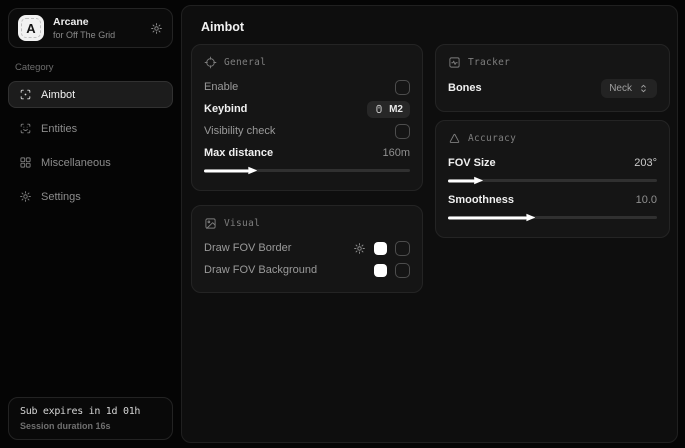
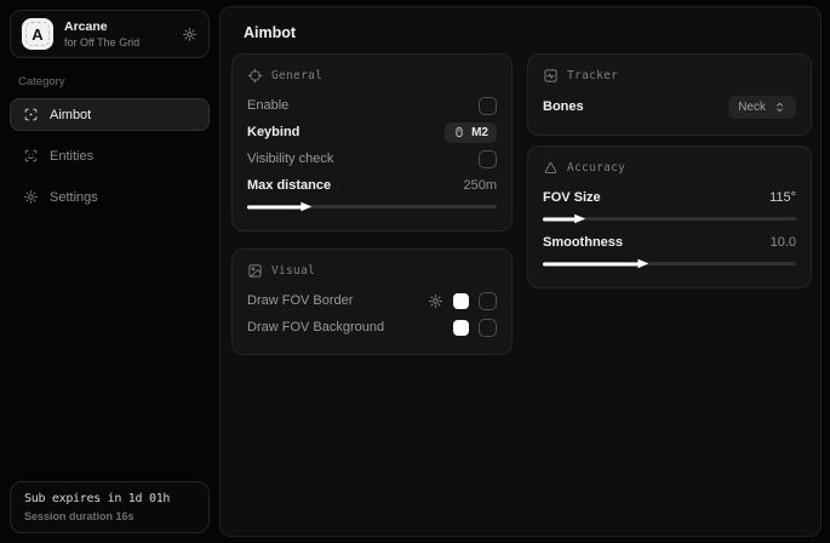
  A
  Arcane
  for Off The Grid
  Category
  Aimbot
  Entities
- Miscellaneous
  Settings
  Sub expires in 1d 01h
  Session duration 16s
  Aimbot
  General
  Enable
  Keybind
  M2
  Visibility check
  Max distance
- 160m
+ 250m
  Visual
  Draw FOV Border
  Draw FOV Background
  Tracker
  Bones
  Neck
  Accuracy
  FOV Size
- 203°
+ 115°
  Smoothness
  10.0
